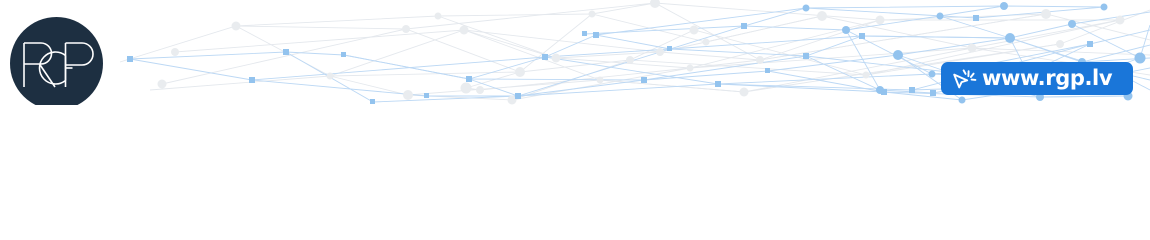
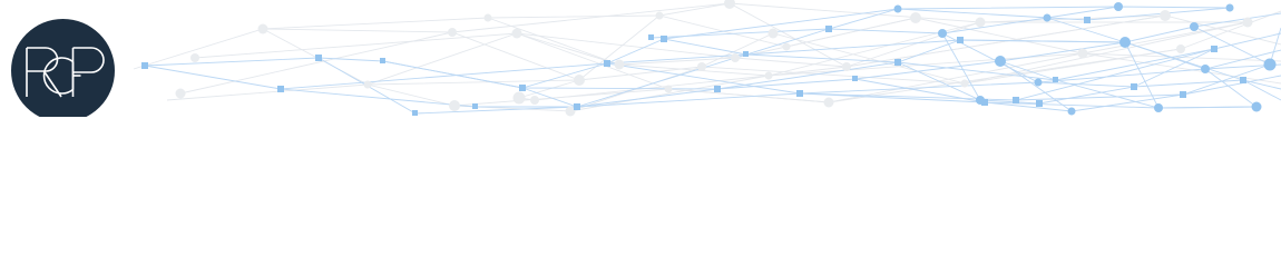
- www.rgp.lv
